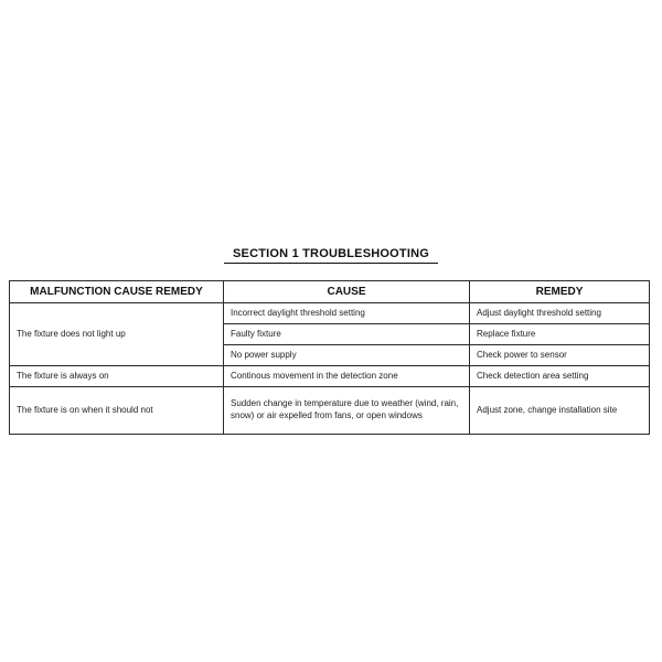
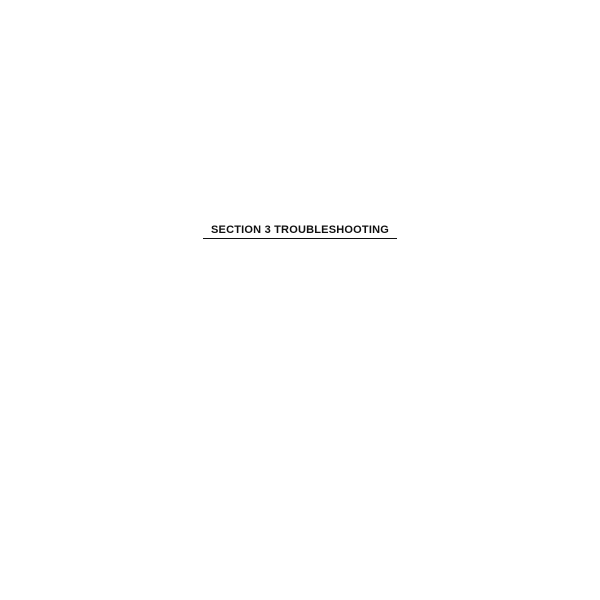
- SECTION 1 TROUBLESHOOTING
+ SECTION 3 TROUBLESHOOTING
- MALFUNCTION CAUSE REMEDY	CAUSE	REMEDY
- The fixture does not light up	Incorrect daylight threshold setting	Adjust daylight threshold setting
- Faulty fixture	Replace fixture
- No power supply	Check power to sensor
- The fixture is always on	Continous movement in the detection zone	Check detection area setting
- The fixture is on when it should not	Sudden change in temperature due to weather (wind, rain, snow) or air expelled from fans, or open windows	Adjust zone, change installation site
